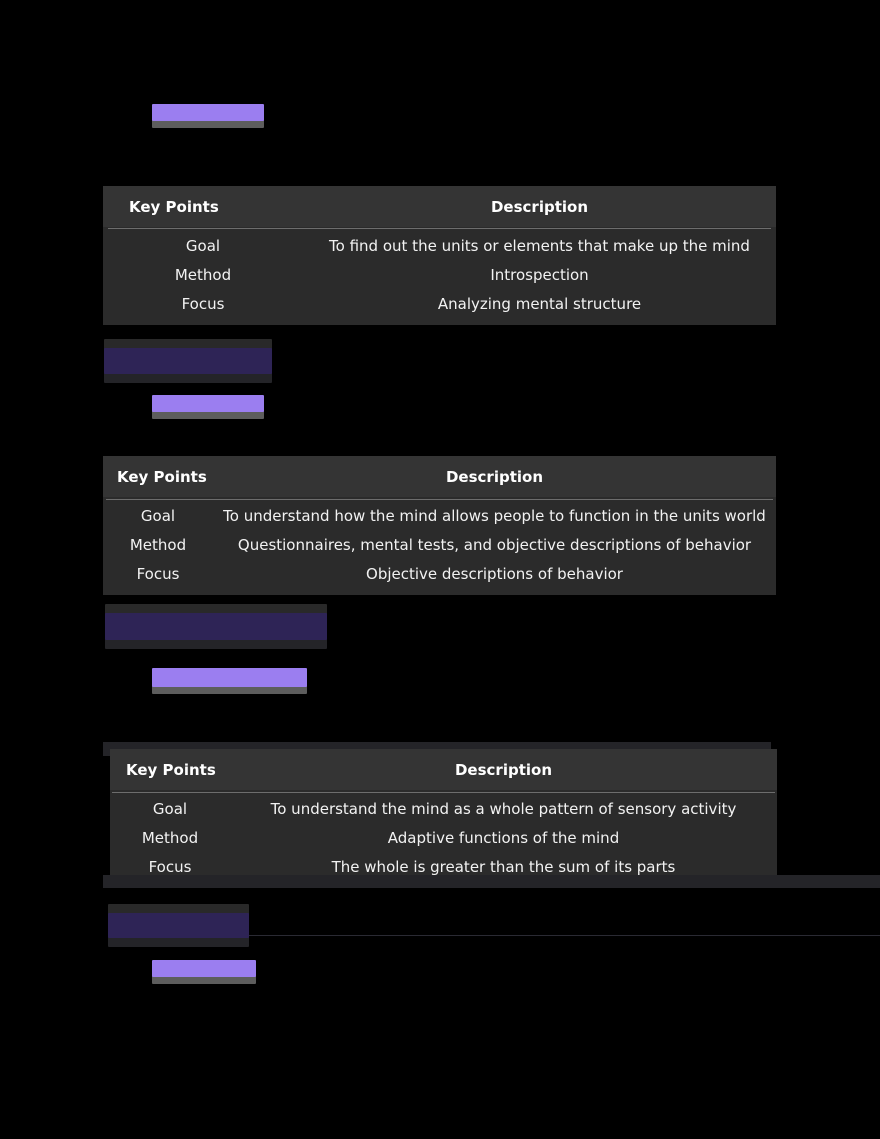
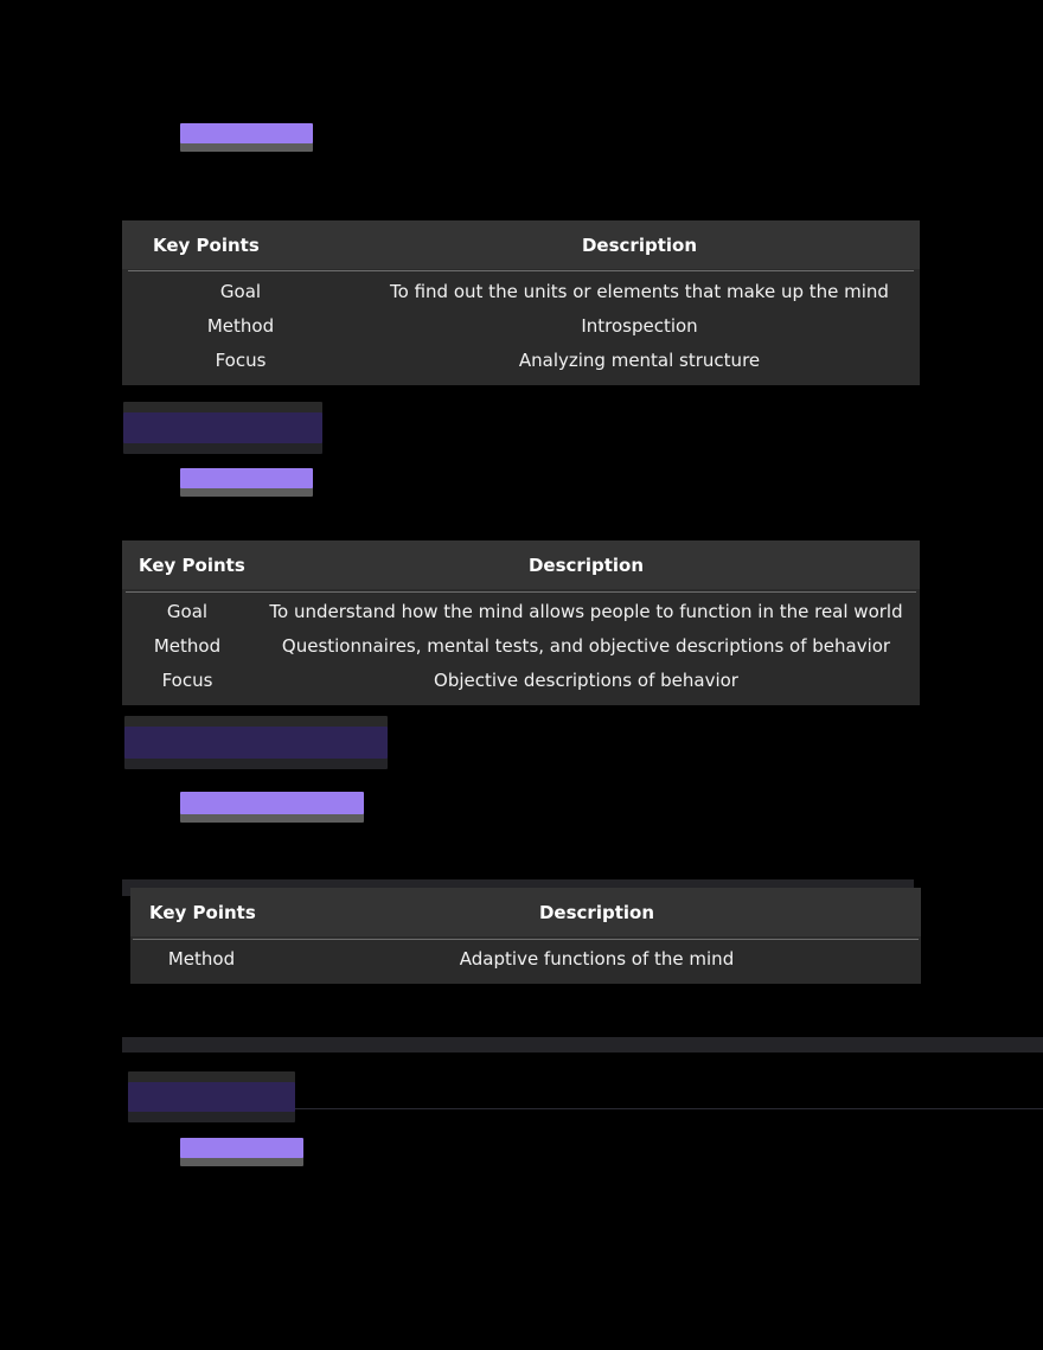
  Structuralis
  Key Points	Description
  Goal	To find out the units or elements that make up the mind
  Method	Introspection
  Focus	Analyzing mental structure
  Functionalis
  Functionalis
  Key Points	Description
- Goal	To understand how the mind allows people to function in the units world
+ Goal	To understand how the mind allows people to function in the real world
  Method	Questionnaires, mental tests, and objective descriptions of behavior
  Focus	Objective descriptions of behavior
  Gestalt Psychol
  Gestalt Psycholo
  Key Points	Description
- Goal	To understand the mind as a whole pattern of sensory activity
  Method	Adaptive functions of the mind
- Focus	The whole is greater than the sum of its parts
  Behavioris
  Behavioris
